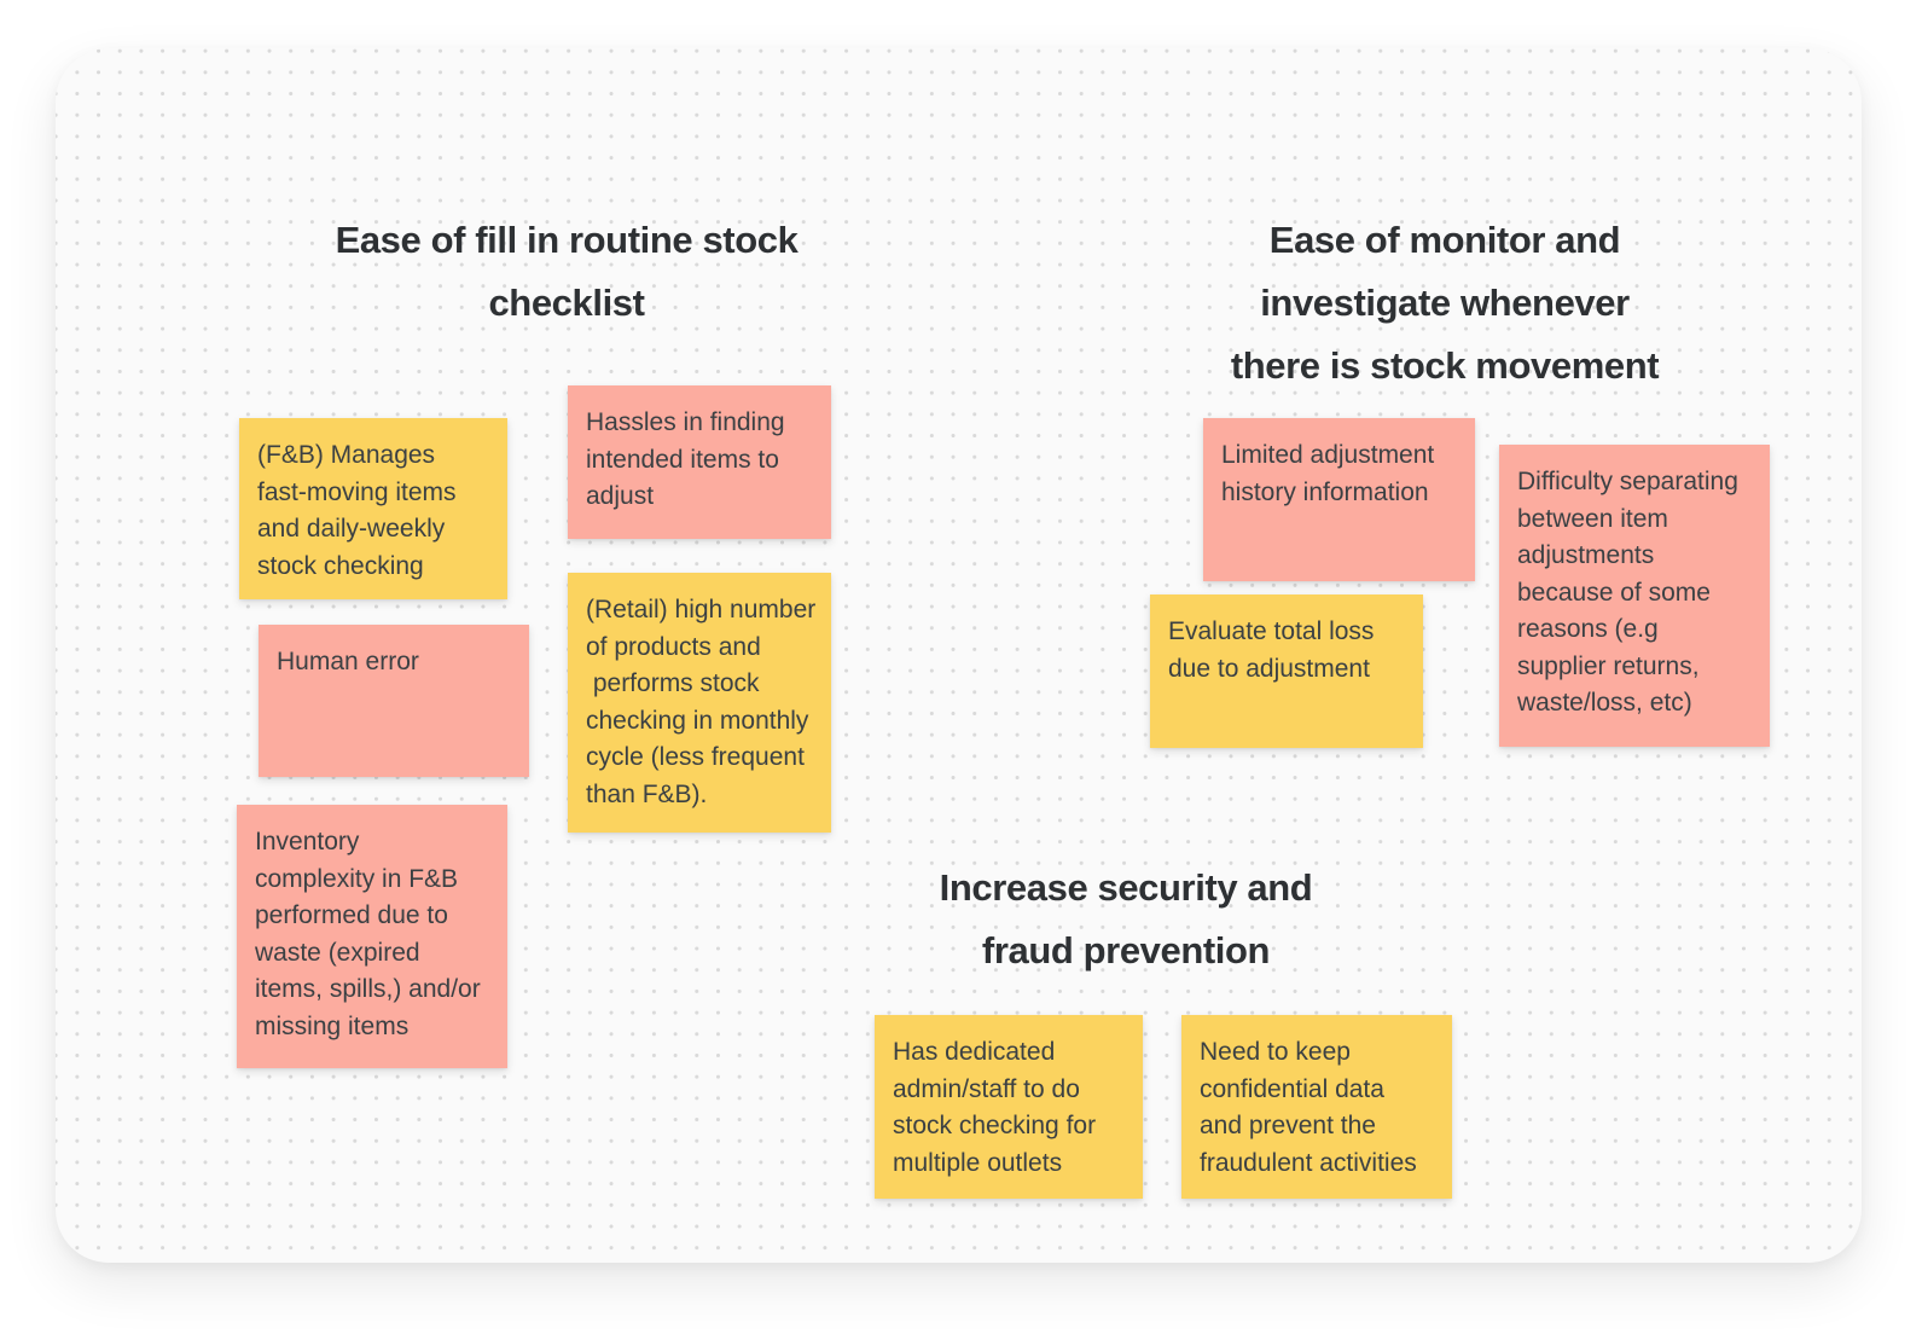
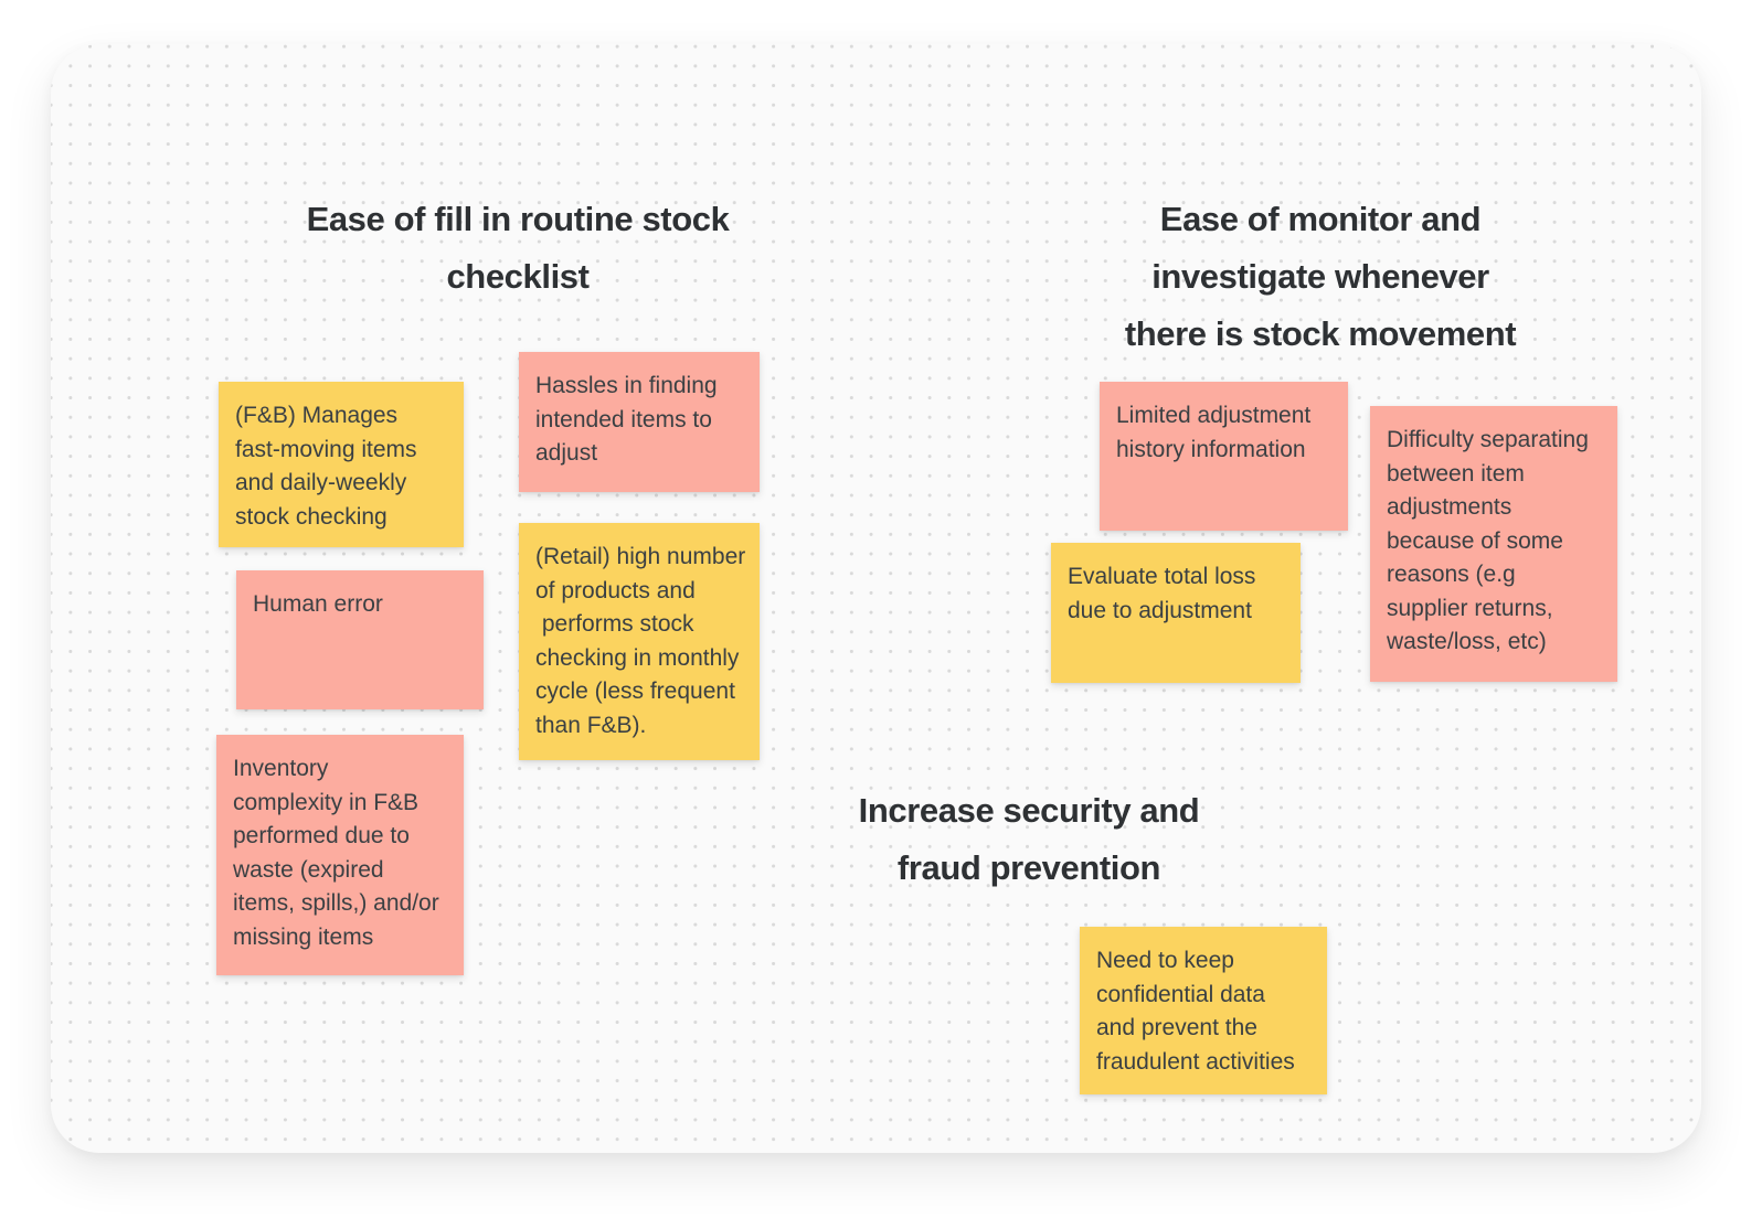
  Ease of fill in routine stock
  checklist
  Ease of monitor and
  investigate whenever
  there is stock movement
  Increase security and
  fraud prevention
  (F&B) Manages
  fast-moving items
  and daily-weekly
  stock checking
  Hassles in finding
  intended items to
  adjust
  (Retail) high number
  of products and
  performs stock
  checking in monthly
  cycle (less frequent
  than F&B).
  Human error
  Inventory
  complexity in F&B
  performed due to
  waste (expired
  items, spills,) and/or
  missing items
  Limited adjustment
  history information
  Difficulty separating
  between item
  adjustments
  because of some
  reasons (e.g
  supplier returns,
  waste/loss, etc)
  Evaluate total loss
  due to adjustment
- Has dedicated
- admin/staff to do
- stock checking for
- multiple outlets
  Need to keep
  confidential data
  and prevent the
  fraudulent activities
